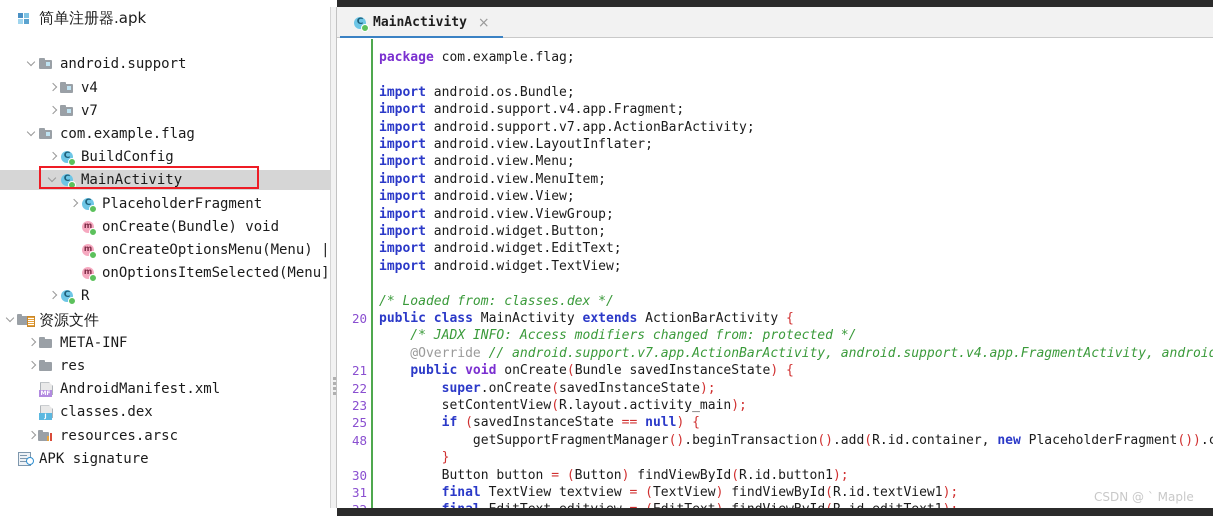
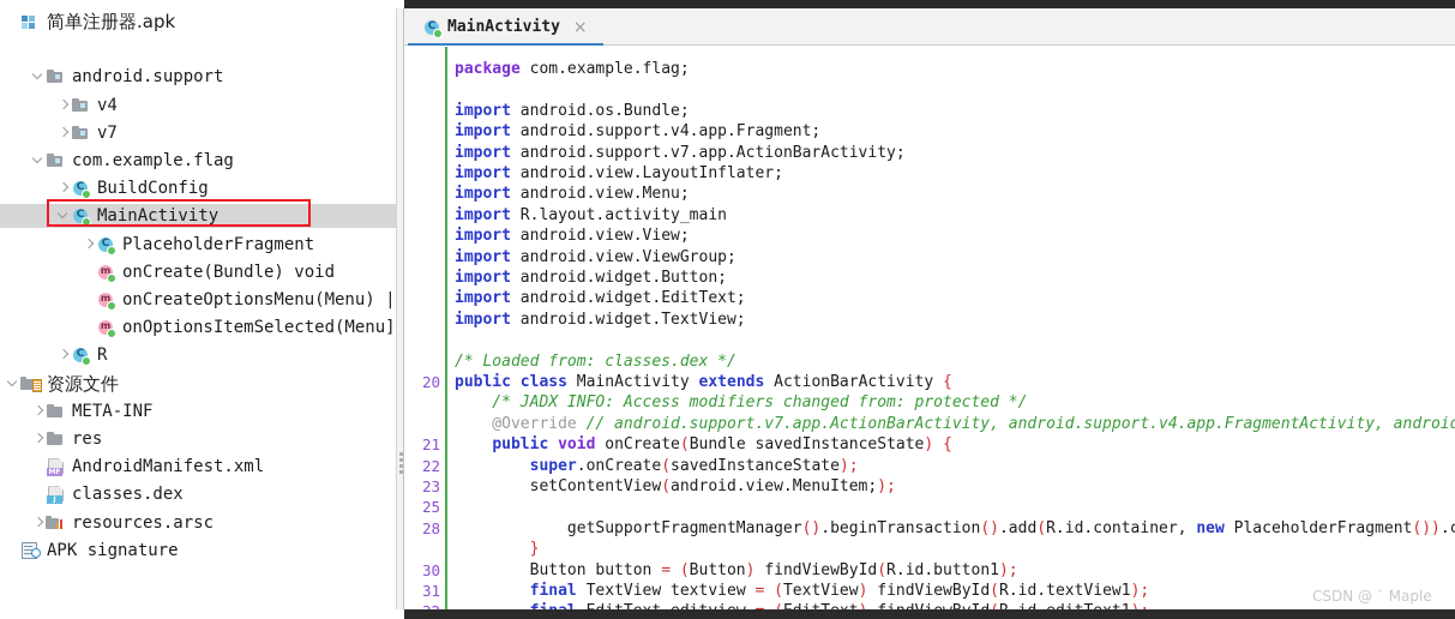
  简单注册器.apk
  android.support
  v4
  v7
  com.example.flag
  C
  BuildConfig
  C
  MainActivity
  C
  PlaceholderFragment
  m
  onCreate(Bundle) void
  m
  onCreateOptionsMenu(Menu) |
  m
  onOptionsItemSelected(Menu]
  C
  R
  资源文件
  META-INF
  res
  AndroidManifest.xml
  classes.dex
  resources.arsc
  APK signature
  C
  MainActivity
  ×
  20
  21
  22
  23
  25
- 48
+ 28
  30
  31
  package com.example.flag;
  import android.os.Bundle;
  import android.support.v4.app.Fragment;
  import android.support.v7.app.ActionBarActivity;
  import android.view.LayoutInflater;
  import android.view.Menu;
- import android.view.MenuItem;
+ import R.layout.activity_main
  import android.view.View;
  import android.view.ViewGroup;
  import android.widget.Button;
  import android.widget.EditText;
  import android.widget.TextView;
  /* Loaded from: classes.dex */
  public class MainActivity extends ActionBarActivity {
  /* JADX INFO: Access modifiers changed from: protected */
  @Override // android.support.v7.app.ActionBarActivity, android.support.v4.app.FragmentActivity, androi
  public void onCreate(Bundle savedInstanceState) {
  super.onCreate(savedInstanceState);
- setContentView(R.layout.activity_main);
+ setContentView(android.view.MenuItem;);
- if (savedInstanceState == null) {
  getSupportFragmentManager().beginTransaction().add(R.id.container, new PlaceholderFragment()).
  }
  Button button = (Button) findViewById(R.id.button1);
  final TextView textview = (TextView) findViewById(R.id.textView1);
  CSDN @ ˋ Maple
